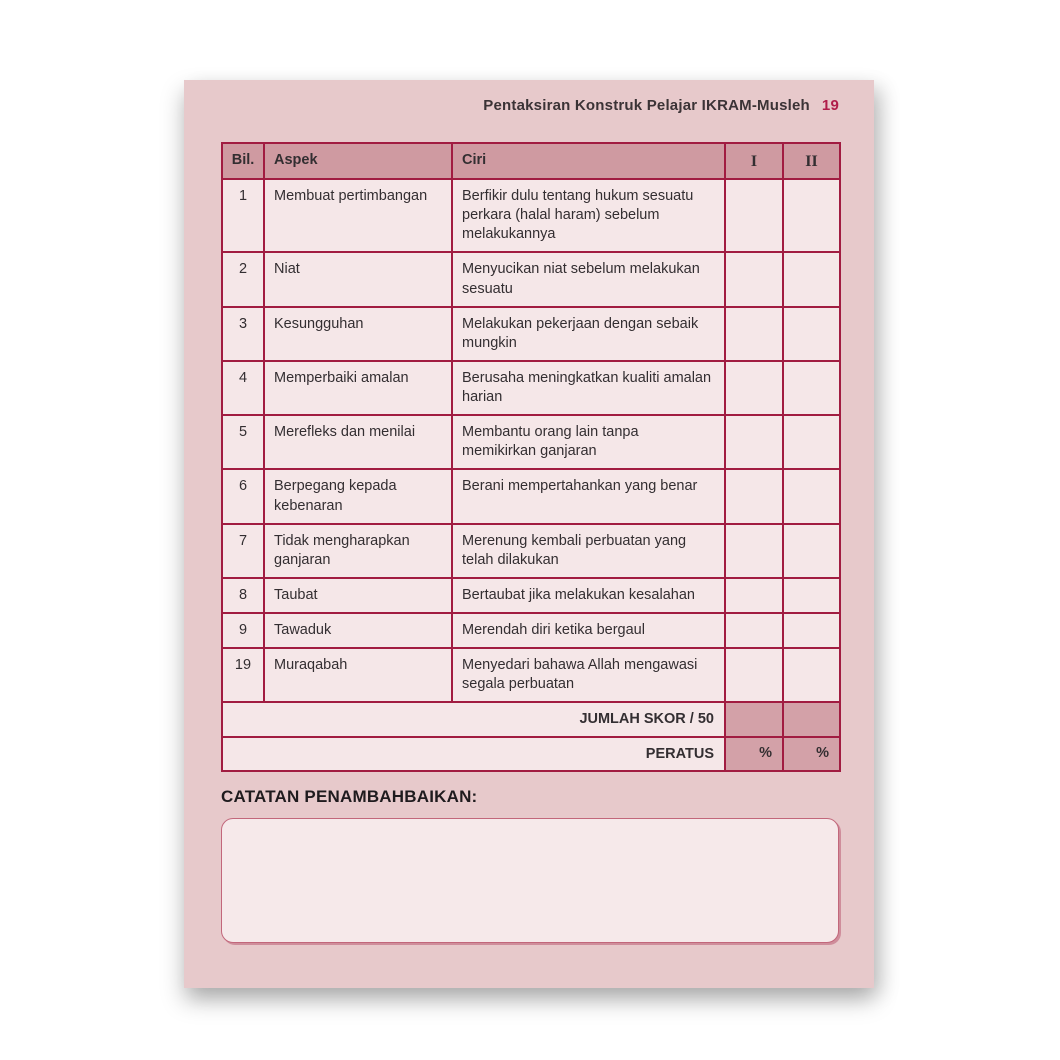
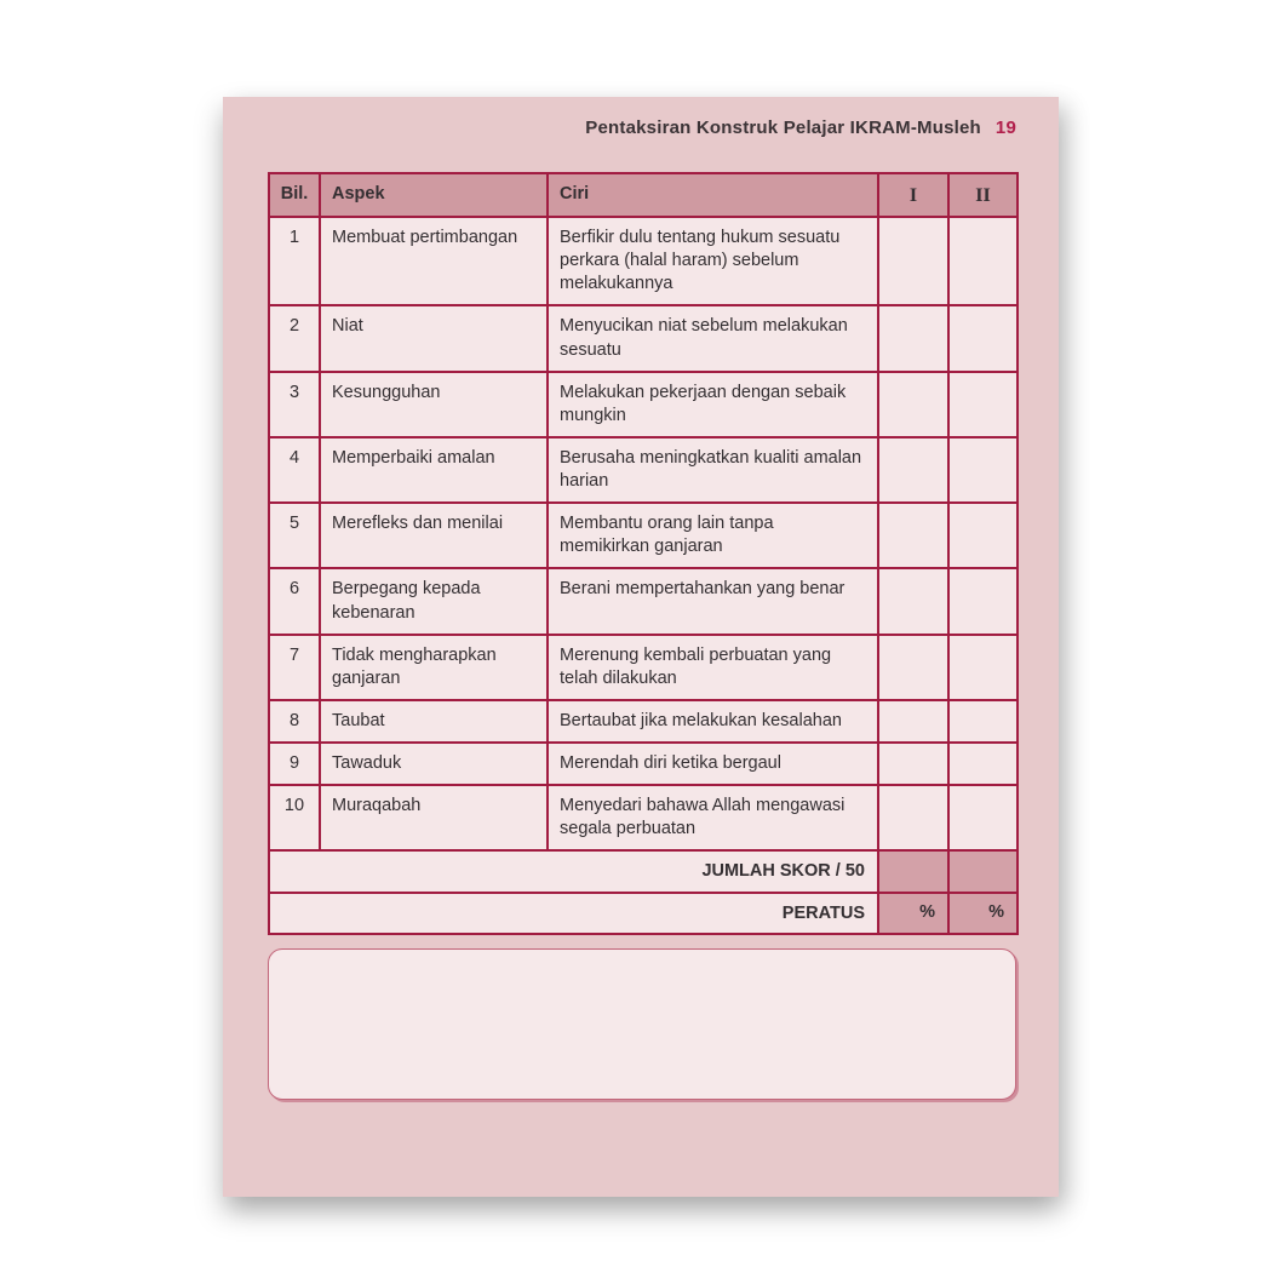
  Pentaksiran Konstruk Pelajar IKRAM-Musleh 19
  Bil.	Aspek	Ciri	I	II
  1	Membuat pertimbangan	Berfikir dulu tentang hukum sesuatu perkara (halal haram) sebelum melakukannya
  2	Niat	Menyucikan niat sebelum melakukan sesuatu
  3	Kesungguhan	Melakukan pekerjaan dengan sebaik mungkin
  4	Memperbaiki amalan	Berusaha meningkatkan kualiti amalan harian
  5	Merefleks dan menilai	Membantu orang lain tanpa memikirkan ganjaran
  6	Berpegang kepada kebenaran	Berani mempertahankan yang benar
  7	Tidak mengharapkan ganjaran	Merenung kembali perbuatan yang telah dilakukan
  8	Taubat	Bertaubat jika melakukan kesalahan
  9	Tawaduk	Merendah diri ketika bergaul
- 19	Muraqabah	Menyedari bahawa Allah mengawasi segala perbuatan
+ 10	Muraqabah	Menyedari bahawa Allah mengawasi segala perbuatan
  JUMLAH SKOR / 50
  PERATUS	%	%
- CATATAN PENAMBAHBAIKAN:
